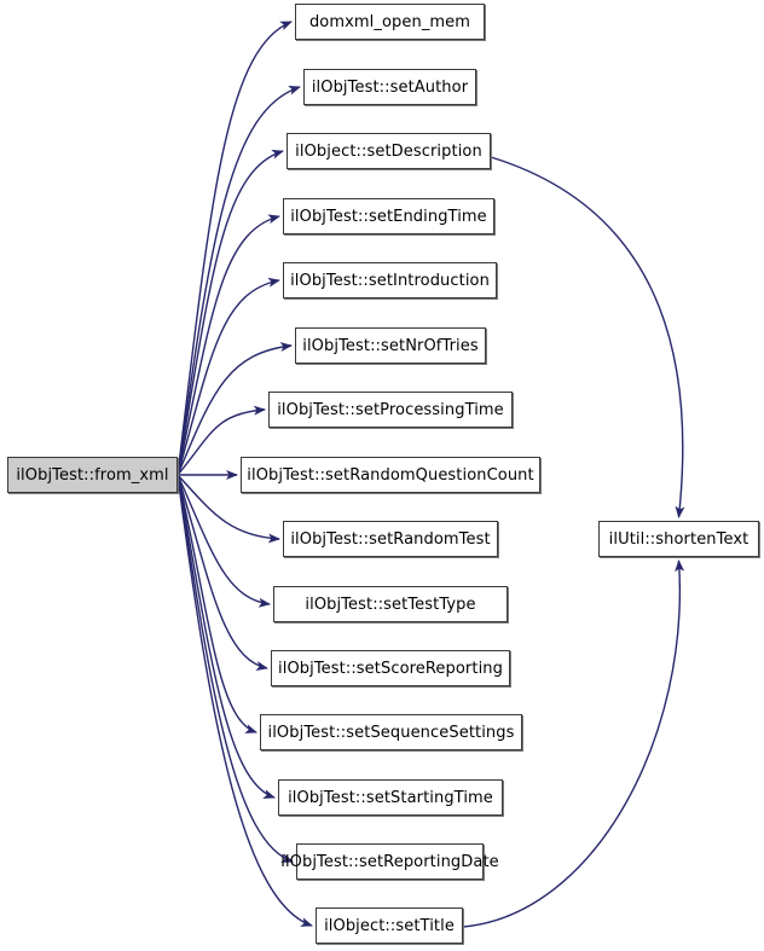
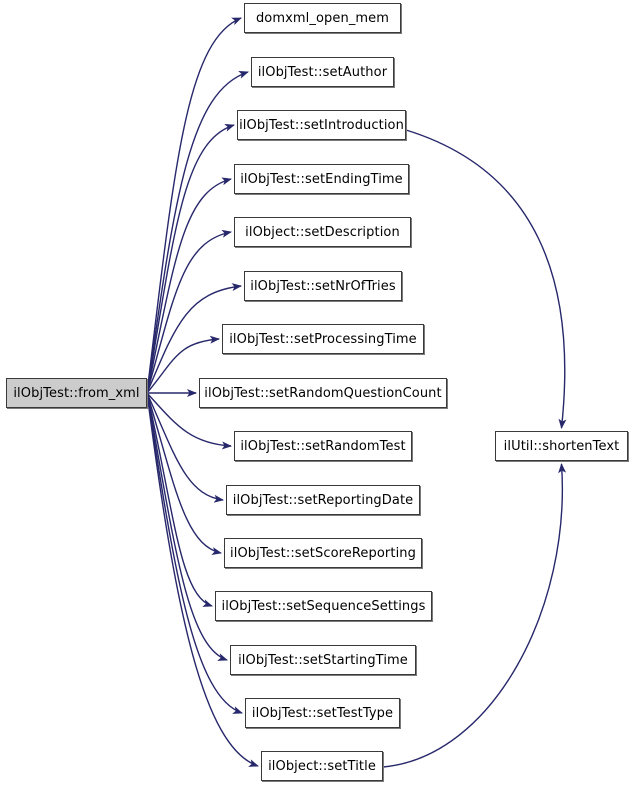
  ilObjTest::from_xml
  domxml_open_mem
  ilObjTest::setAuthor
- ilObject::setDescription
+ ilObjTest::setIntroduction
  ilObjTest::setEndingTime
- ilObjTest::setIntroduction
+ ilObject::setDescription
  ilObjTest::setNrOfTries
  ilObjTest::setProcessingTime
  ilObjTest::setRandomQuestionCount
  ilObjTest::setRandomTest
- ilObjTest::setTestType
+ ilObjTest::setReportingDate
  ilObjTest::setScoreReporting
  ilObjTest::setSequenceSettings
  ilObjTest::setStartingTime
- ilObjTest::setReportingDate
+ ilObjTest::setTestType
  ilObject::setTitle
  ilUtil::shortenText
